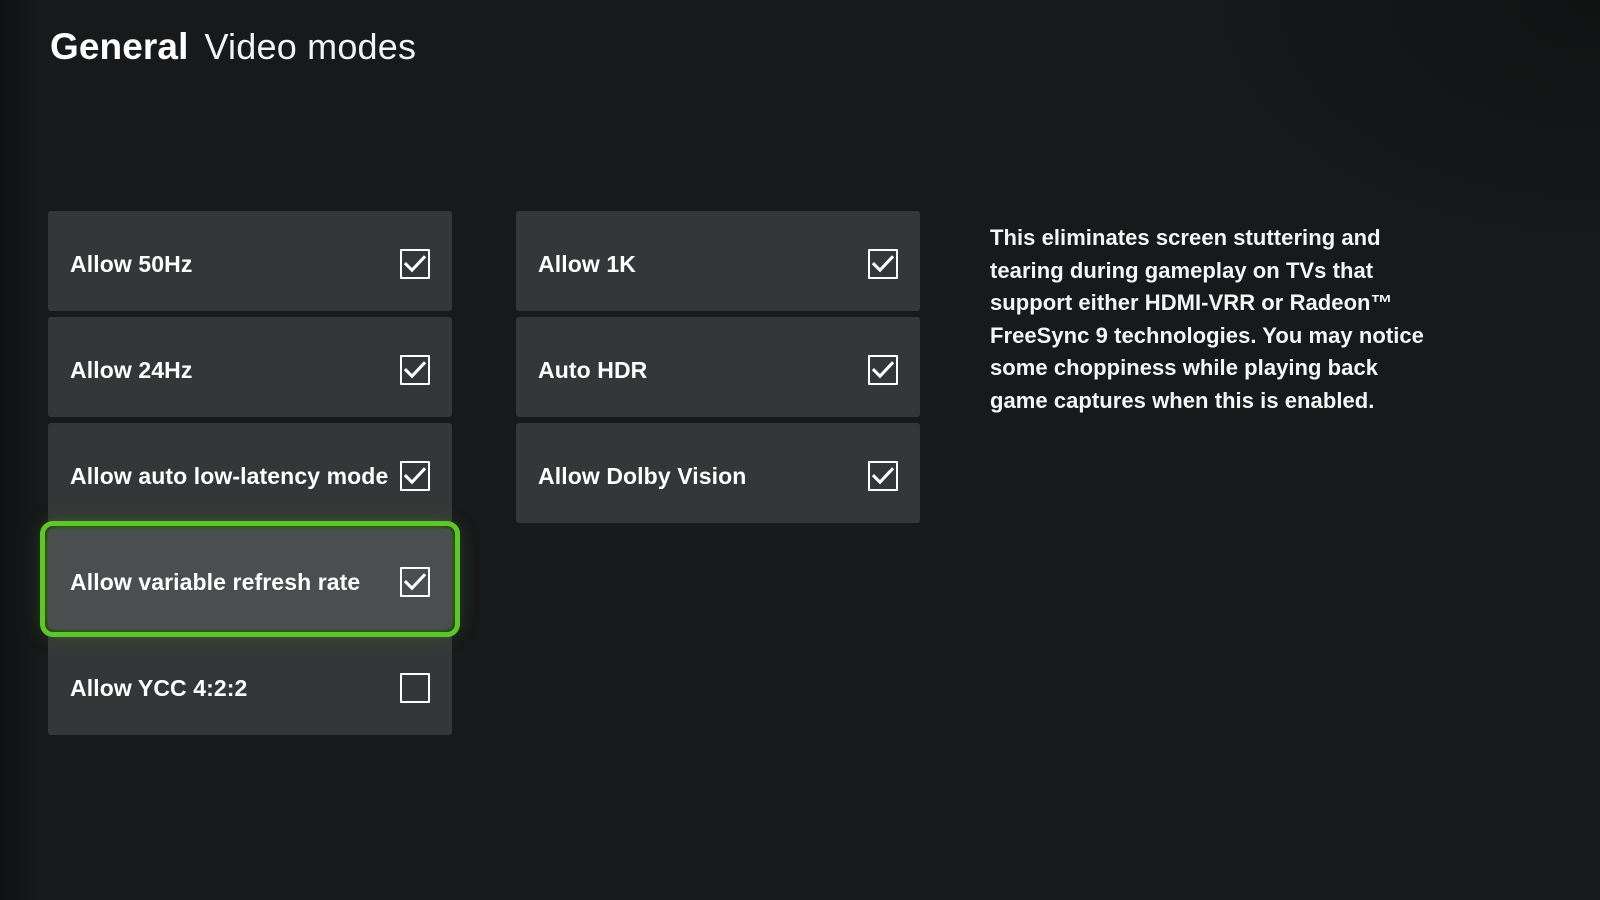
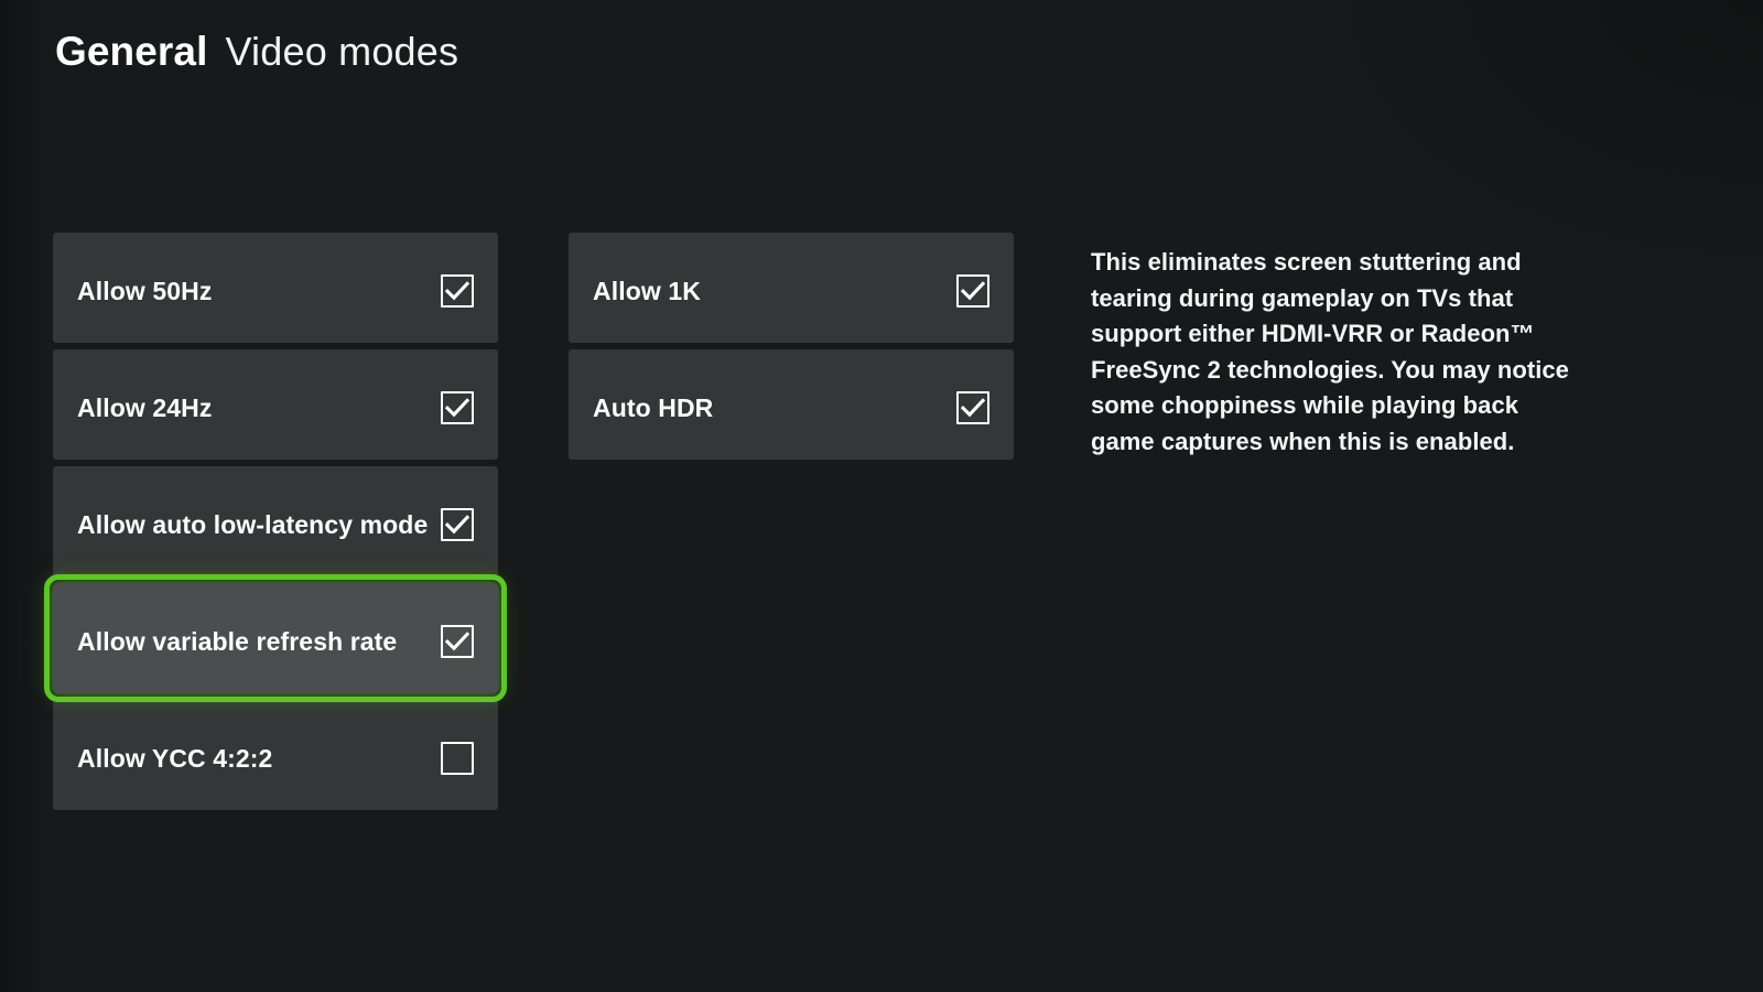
  General
  Video modes
  Allow 50Hz
  Allow 24Hz
  Allow auto low-latency mode
  Allow variable refresh rate
  Allow YCC 4:2:2
  Allow 1K
  Auto HDR
- Allow Dolby Vision
- This eliminates screen stuttering and tearing during gameplay on TVs that support either HDMI-VRR or Radeon™ FreeSync 9 technologies. You may notice some choppiness while playing back game captures when this is enabled.
+ This eliminates screen stuttering and tearing during gameplay on TVs that support either HDMI-VRR or Radeon™ FreeSync 2 technologies. You may notice some choppiness while playing back game captures when this is enabled.
